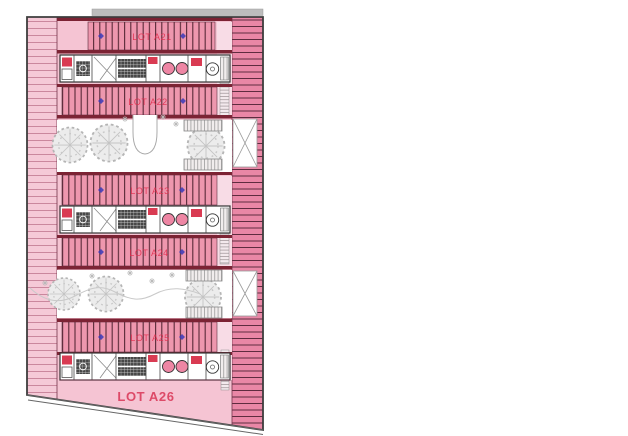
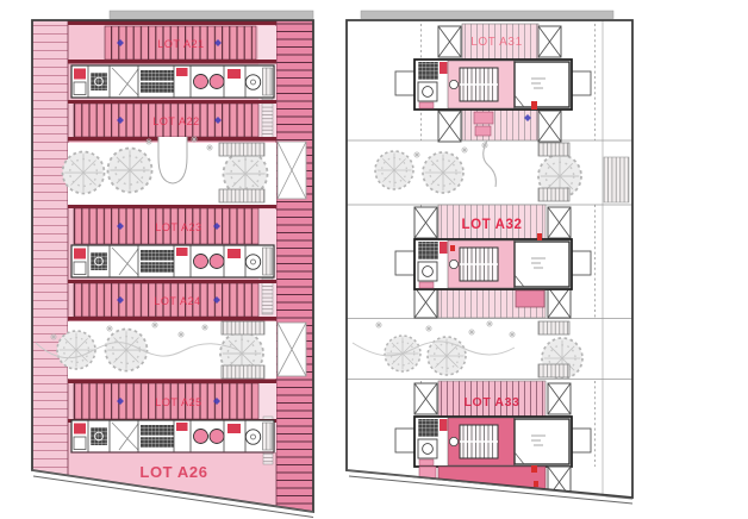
  LOT A21
  LOT A22
  LOT A23
  LOT A24
  LOT A25
  LOT A26
+ LOT A31
+ LOT A32
+ LOT A33
